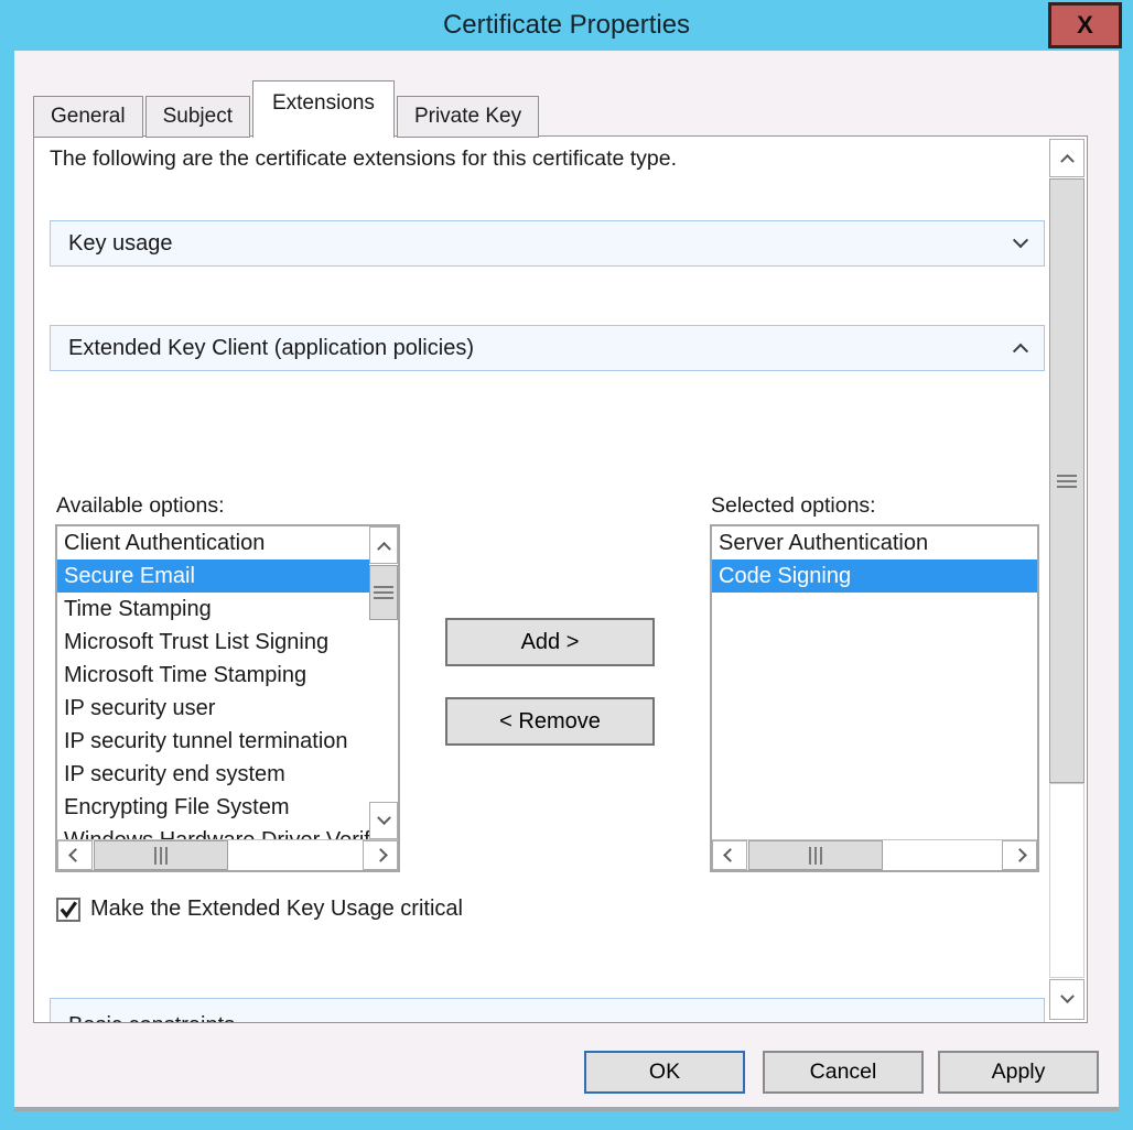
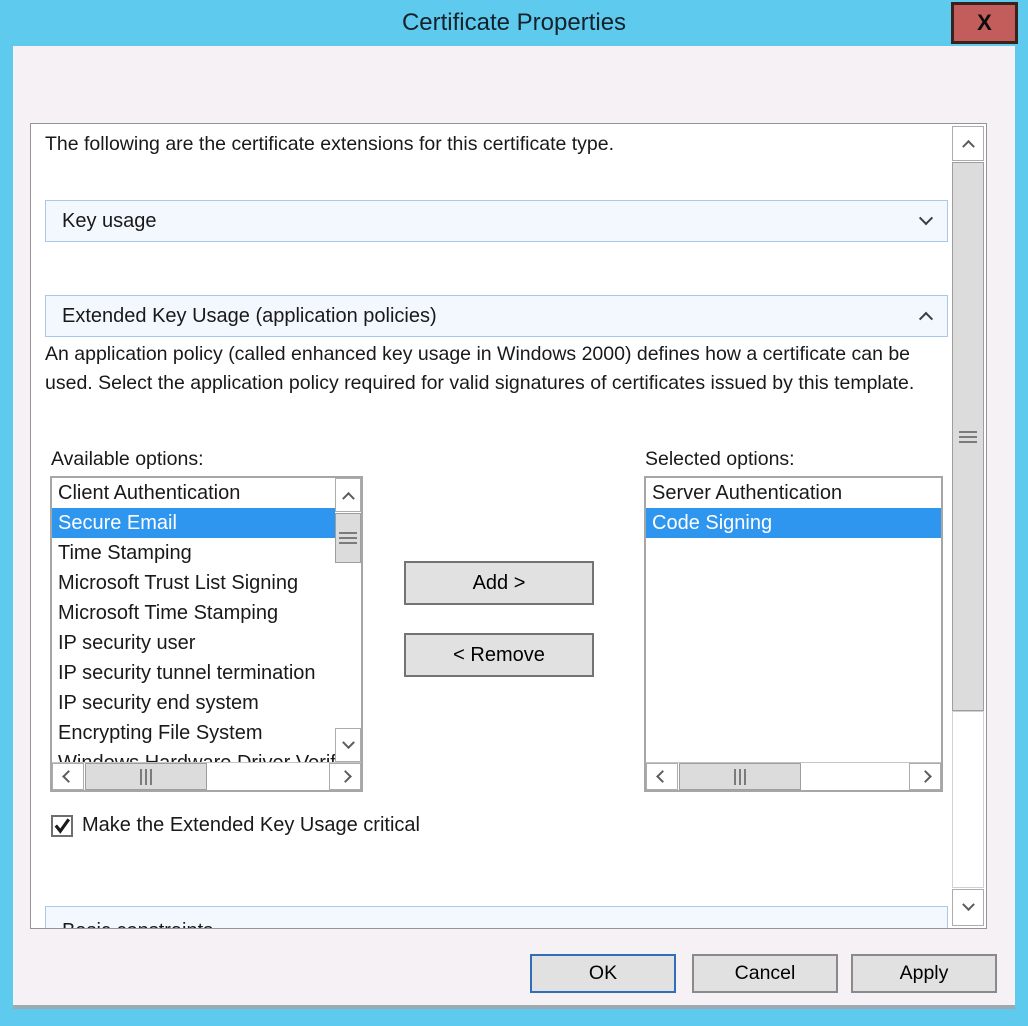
  Certificate Properties
  X
- General
- Subject
- Extensions
- Private Key
  The following are the certificate extensions for this certificate type.
  Key usage
- Extended Key Client (application policies)
+ Extended Key Usage (application policies)
+ An application policy (called enhanced key usage in Windows 2000) defines how a certificate can be used. Select the application policy required for valid signatures of certificates issued by this template.
  Available options:
  Selected options:
  Client Authentication
  Secure Email
  Time Stamping
  Microsoft Trust List Signing
  Microsoft Time Stamping
  IP security user
  IP security tunnel termination
  IP security end system
  Encrypting File System
  Add >
  < Remove
  Server Authentication
  Code Signing
  Make the Extended Key Usage critical
  OK
  Cancel
  Apply
